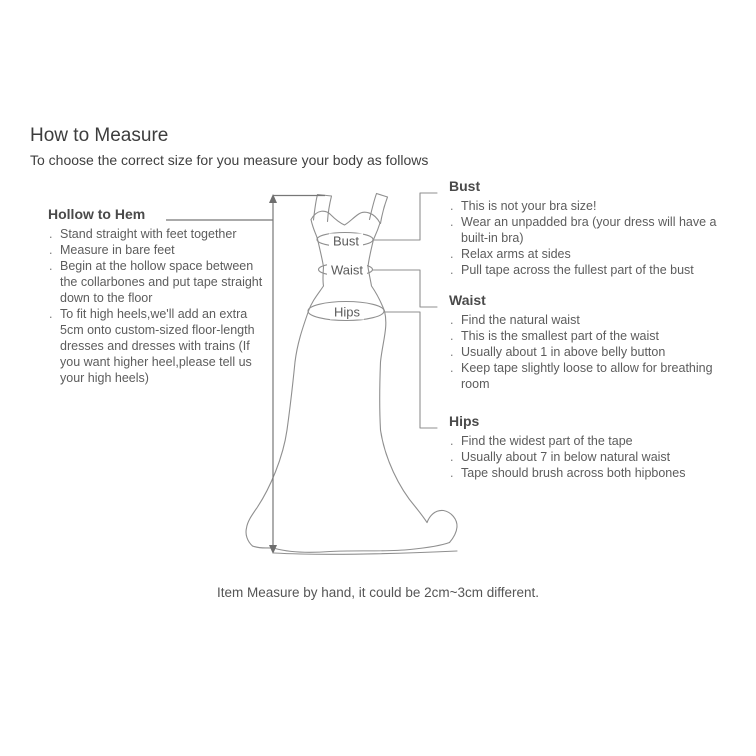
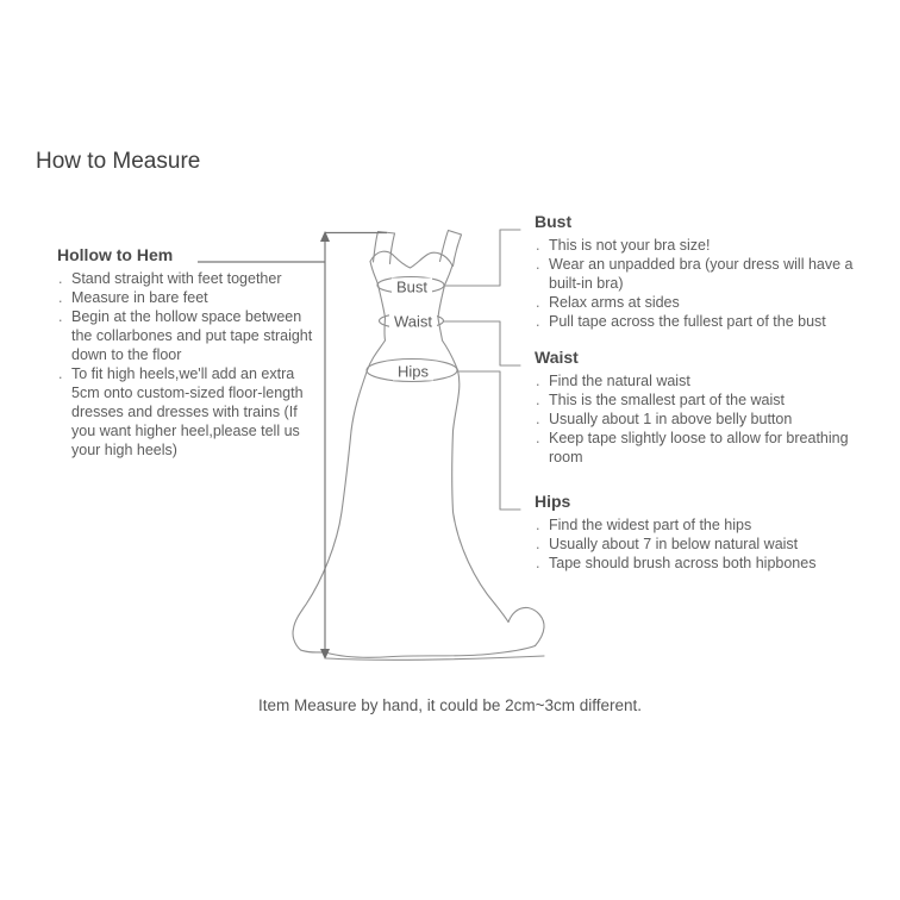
  How to Measure
- To choose the correct size for you measure your body as follows
  Bust
  Waist
  Hips
  Hollow to Hem
  .
  Stand straight with feet together
  .
  Measure in bare feet
  .
  Begin at the hollow space between the collarbones and put tape straight down to the floor
  .
  To fit high heels,we'll add an extra 5cm onto custom-sized floor-length dresses and dresses with trains (If you want higher heel,please tell us your high heels)
  Bust
  .
  This is not your bra size!
  .
  Wear an unpadded bra (your dress will have a built-in bra)
  .
  Relax arms at sides
  .
  Pull tape across the fullest part of the bust
  Waist
  .
  Find the natural waist
  .
  This is the smallest part of the waist
  .
  Usually about 1 in above belly button
  .
  Keep tape slightly loose to allow for breathing room
  Hips
  .
- Find the widest part of the tape
+ Find the widest part of the hips
  .
  Usually about 7 in below natural waist
  .
  Tape should brush across both hipbones
  Item Measure by hand, it could be 2cm~3cm different.
